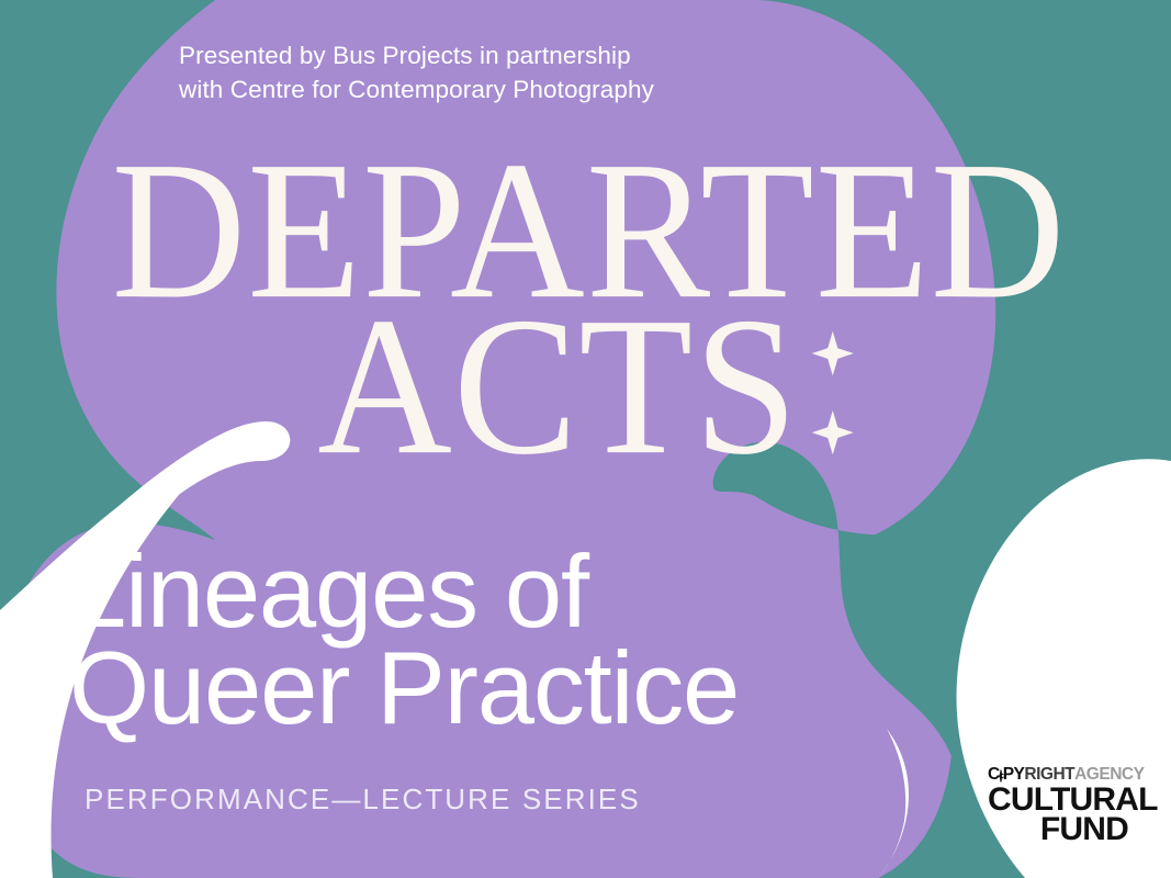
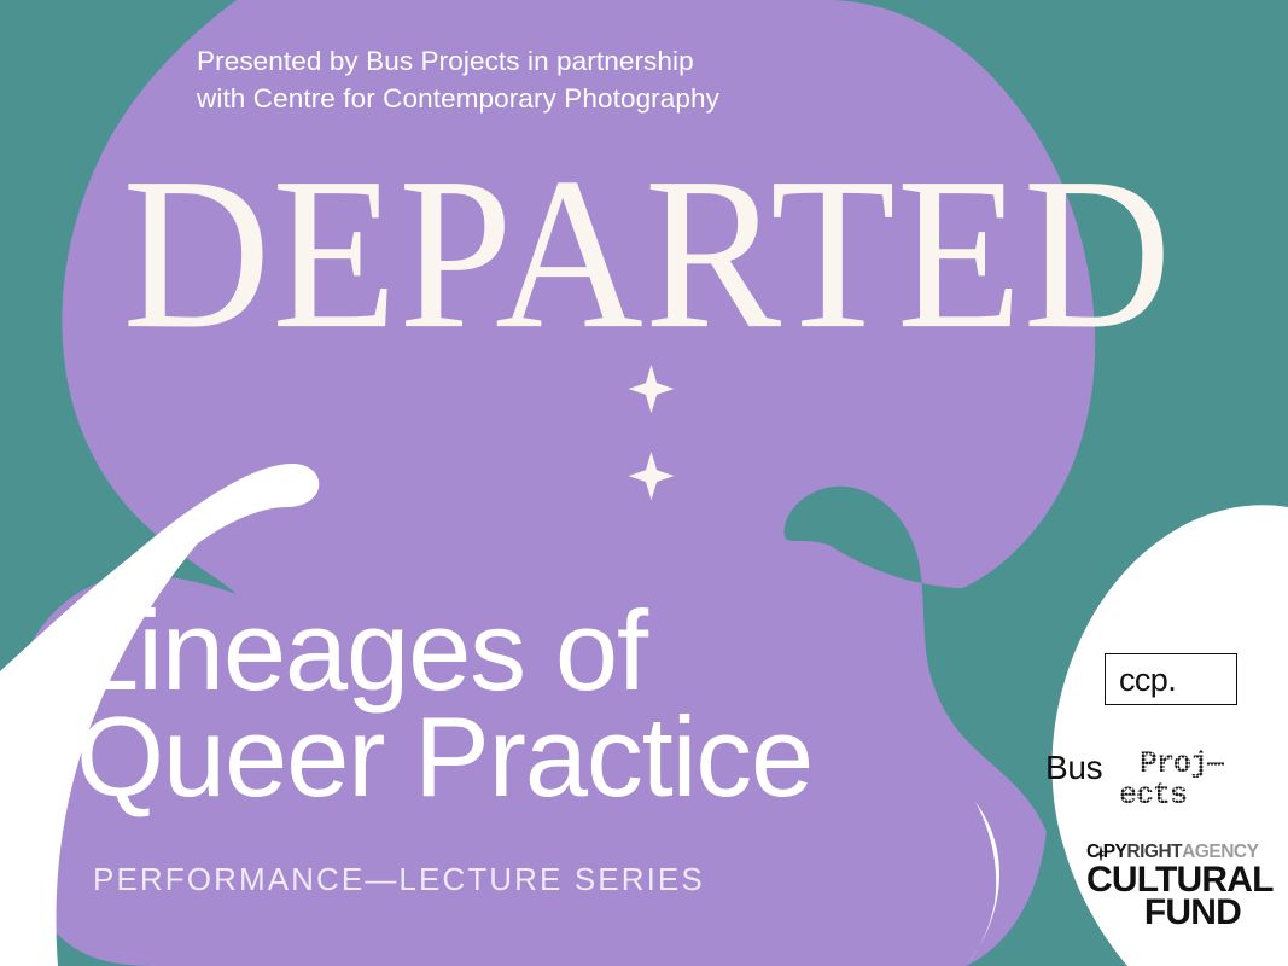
  Presented by Bus Projects in partnership
  with Centre for Contemporary Photography
  DEPARTED
- ACTS
  Lineages of
  Queer Practice
  PERFORMANCE—LECTURE SERIES
+ ccp.
+ Bus
+ Proj—
+ ects
  C
  PY
  RIGHT
  AGENCY
  CULTURAL
  FUND
